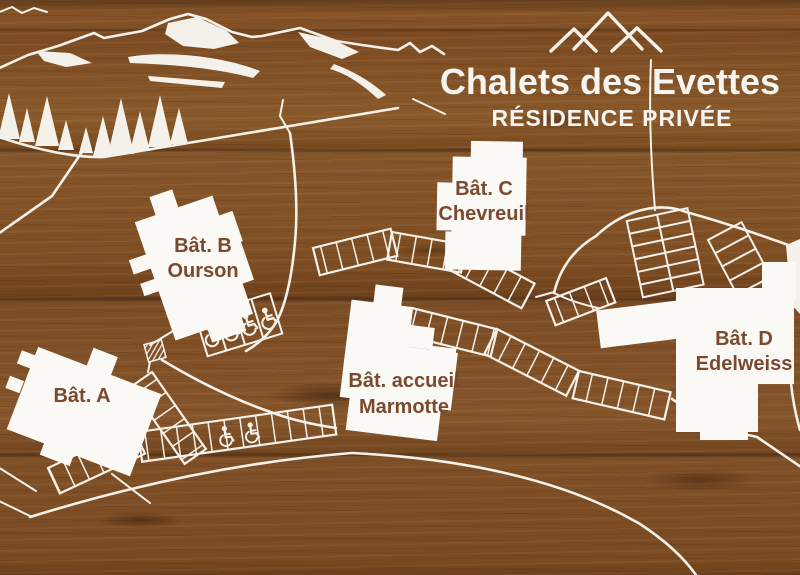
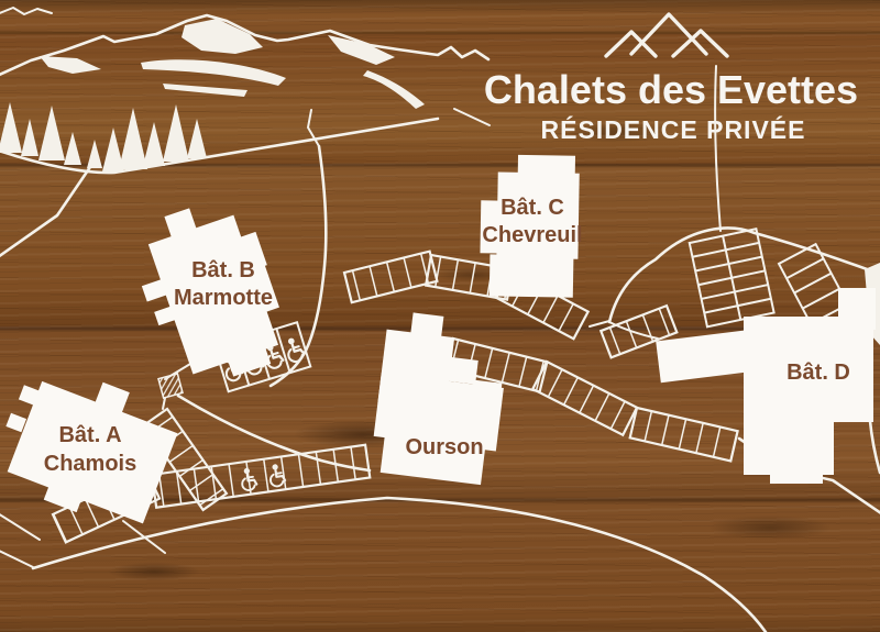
  Chalets des Evettes
  RÉSIDENCERIVÉE
  Bât. B
- Ourson
+ Marmotte
  Bât. A
+ Chamois
  Bât. C
  Chevreuil
- Bât. accueil
- Marmotte
+ Ourson
  Bât. D
- Edelweiss
